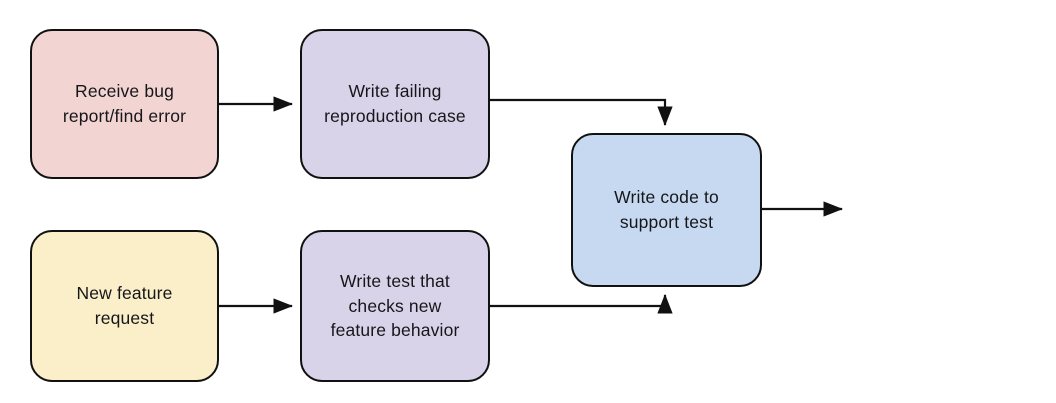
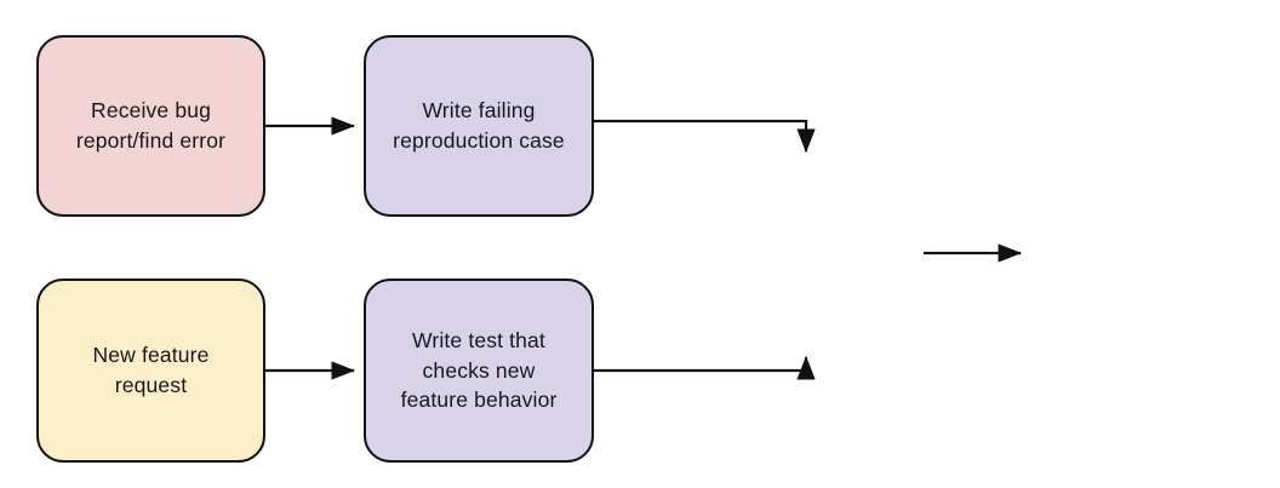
  Receive bug
  report/find error
  Write failing
  reproduction case
  New feature
  request
  Write test that
  checks new
  feature behavior
- Write code to
- support test
